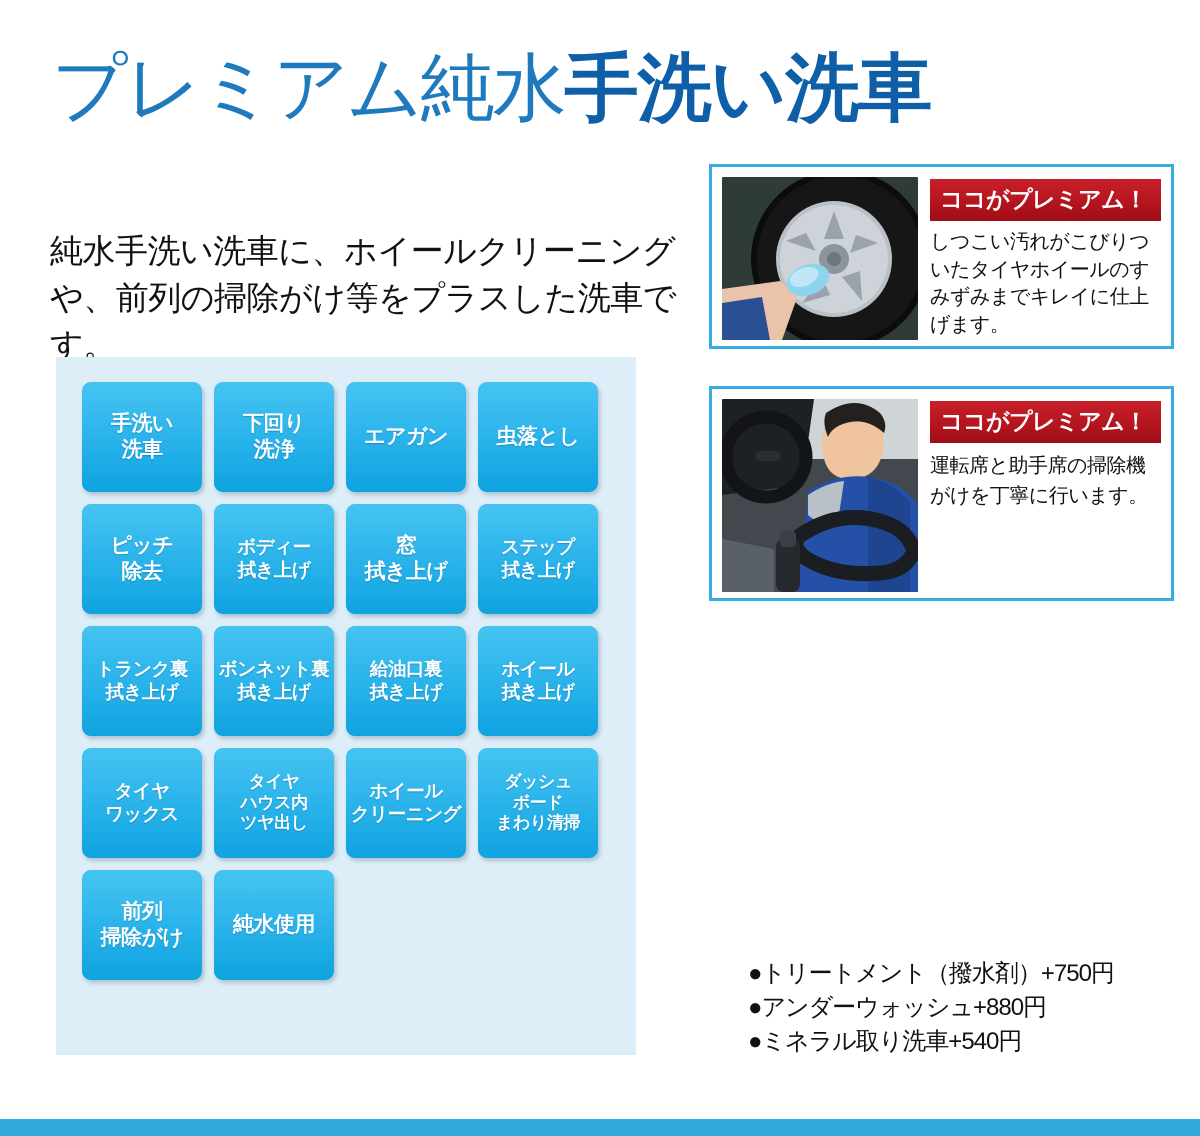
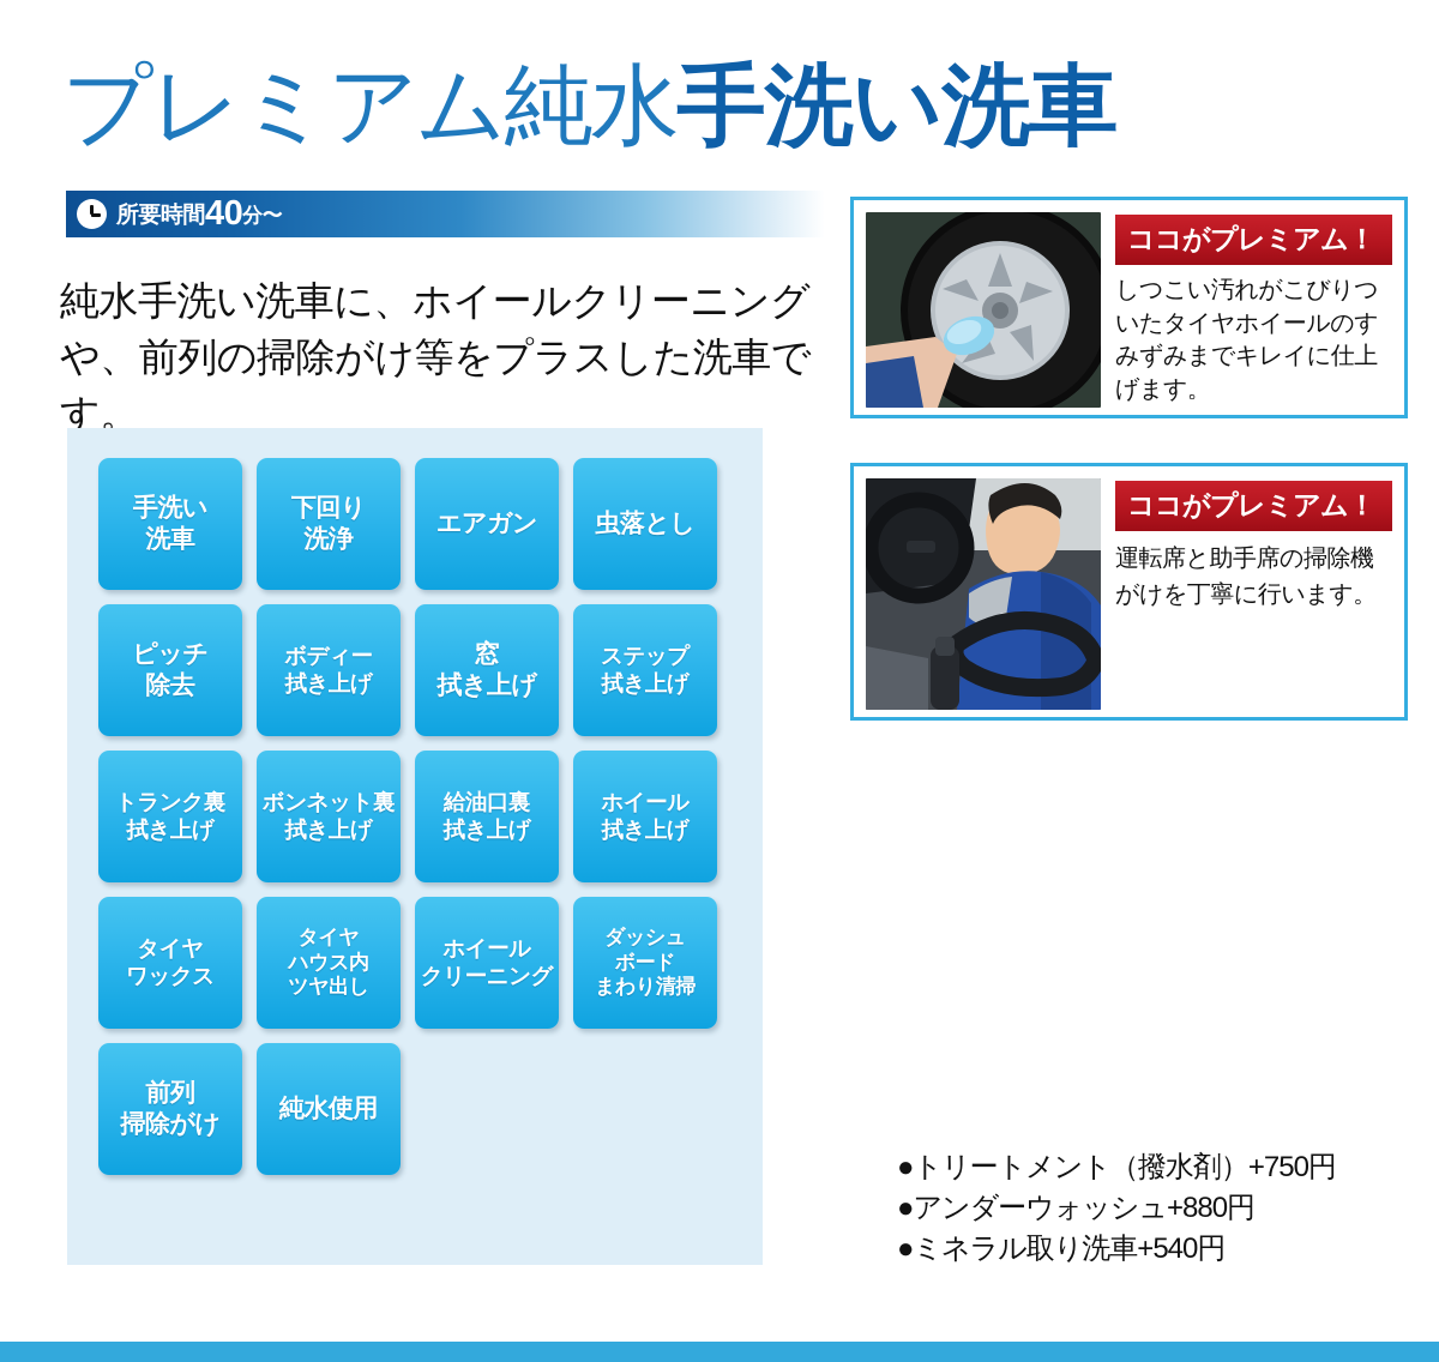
  プレミアム純水手洗い洗車
+ 所要時間40分〜
  純水手洗い洗車に、ホイールクリーニングや、前列の掃除がけ等をプラスした洗車です。
  手洗い
  洗車
  下回り
  洗浄
  エアガン
  虫落とし
  ピッチ
  除去
  ボディー
  拭き上げ
  窓
  拭き上げ
  ステップ
  拭き上げ
  トランク裏
  拭き上げ
  ボンネット裏
  拭き上げ
  給油口裏
  拭き上げ
  ホイール
  拭き上げ
  タイヤ
  ワックス
  タイヤ
  ハウス内
  ツヤ出し
  ホイール
  クリーニング
  ダッシュ
  ボード
  まわり清掃
  前列
  掃除がけ
  純水使用
  ココがプレミアム！
  しつこい汚れがこびりついたタイヤホイールのすみずみまでキレイに仕上げます。
  ココがプレミアム！
  運転席と助手席の掃除機がけを丁寧に行います。
  ●トリートメント（撥水剤）+750円
  ●アンダーウォッシュ+880円
  ●ミネラル取り洗車+540円
